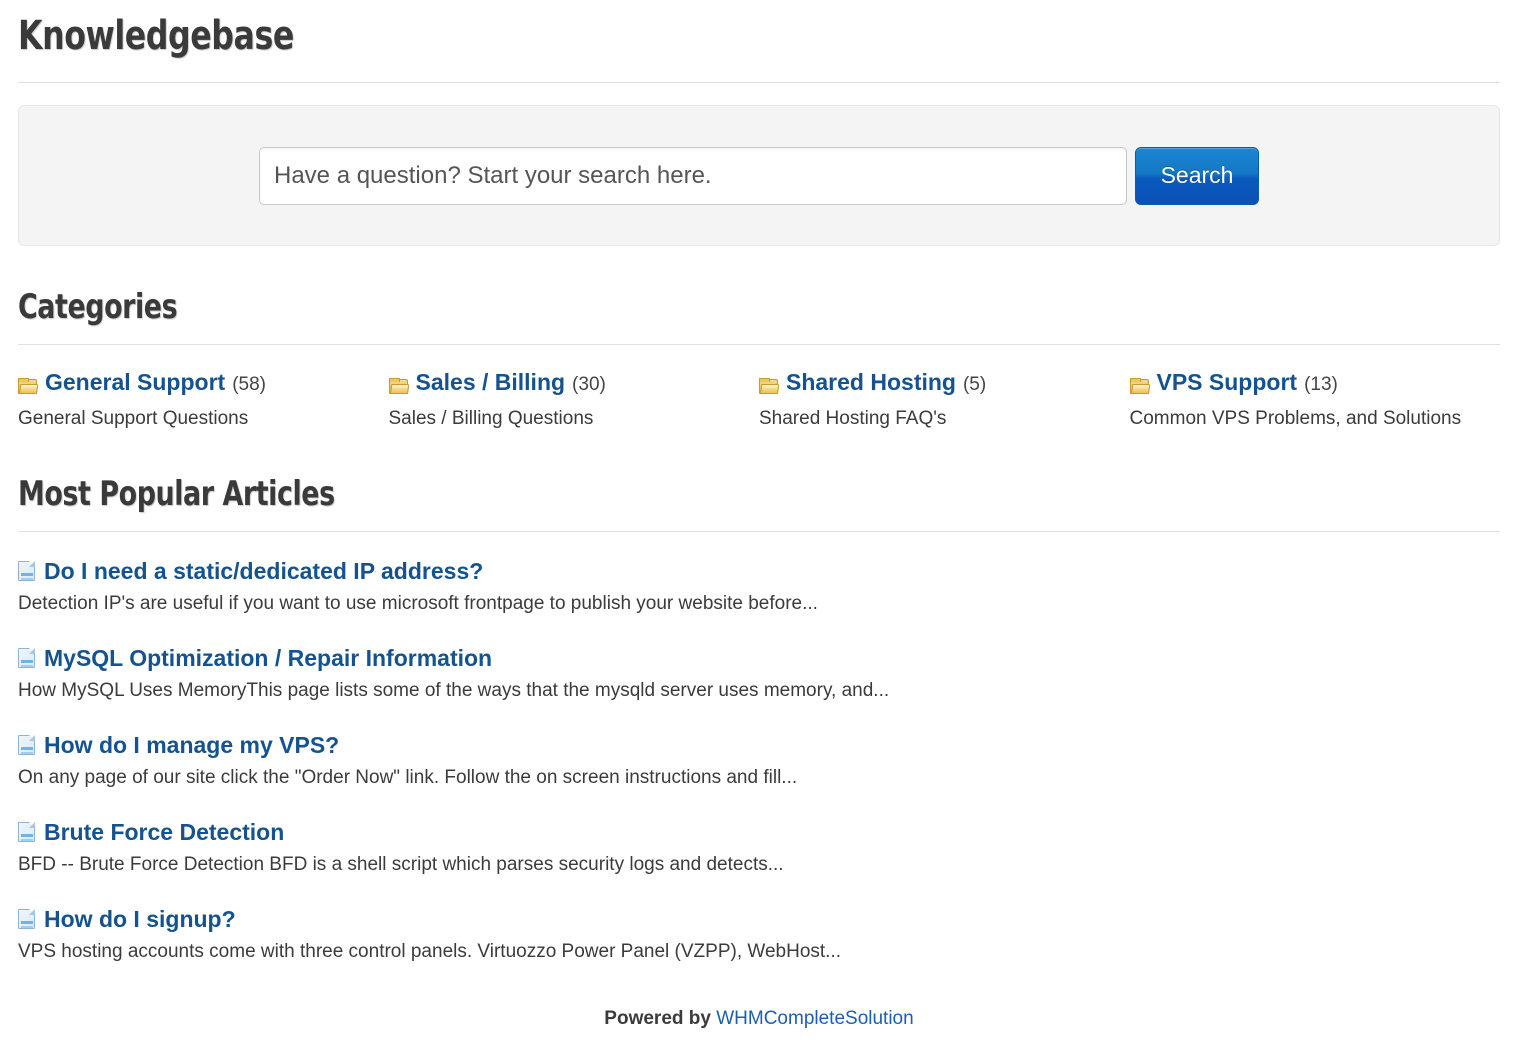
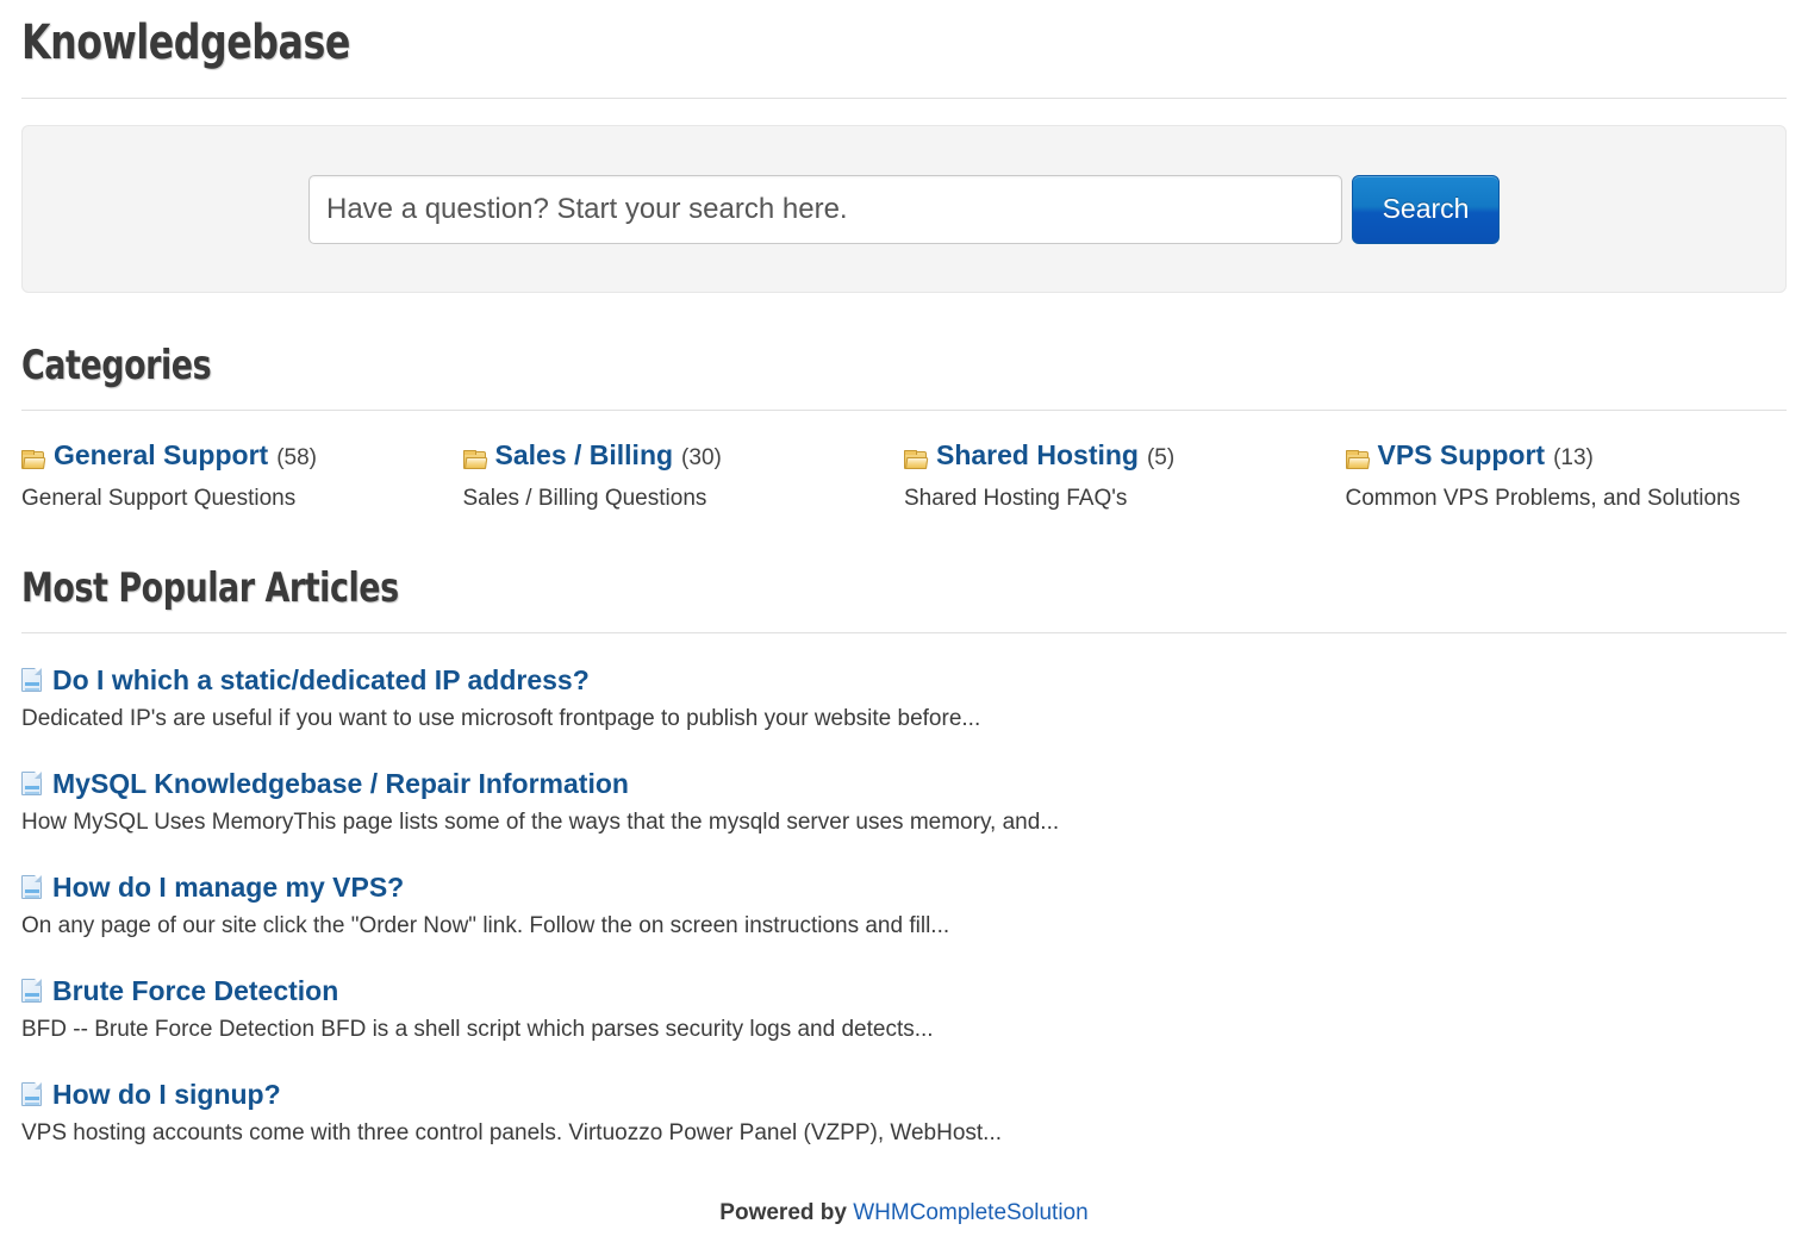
  Knowledgebase
  Have a question? Start your search here.
  Search
  Categories
  General Support
  (58)
  General Support Questions
  Sales / Billing
  (30)
  Sales / Billing Questions
  Shared Hosting
  (5)
  Shared Hosting FAQ's
  VPS Support
  (13)
  Common VPS Problems, and Solutions
  Most Popular Articles
- Do I need a static/dedicated IP address?
+ Do I which a static/dedicated IP address?
- Detection IP's are useful if you want to use microsoft frontpage to publish your website before...
+ Dedicated IP's are useful if you want to use microsoft frontpage to publish your website before...
- MySQL Optimization / Repair Information
+ MySQL Knowledgebase / Repair Information
  How MySQL Uses MemoryThis page lists some of the ways that the mysqld server uses memory, and...
  How do I manage my VPS?
  On any page of our site click the "Order Now" link. Follow the on screen instructions and fill...
  Brute Force Detection
  BFD -- Brute Force Detection BFD is a shell script which parses security logs and detects...
  How do I signup?
  VPS hosting accounts come with three control panels. Virtuozzo Power Panel (VZPP), WebHost...
  Powered by WHMCompleteSolution
